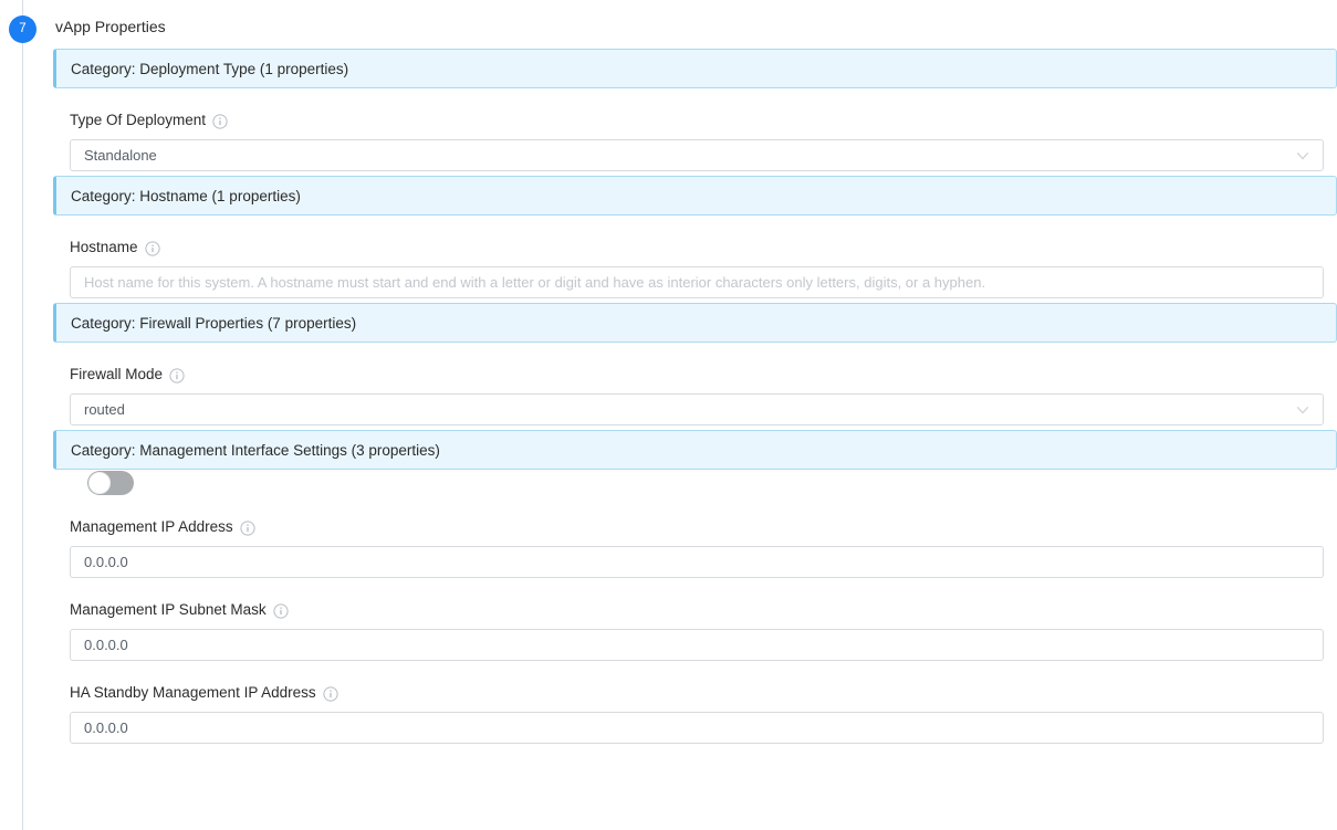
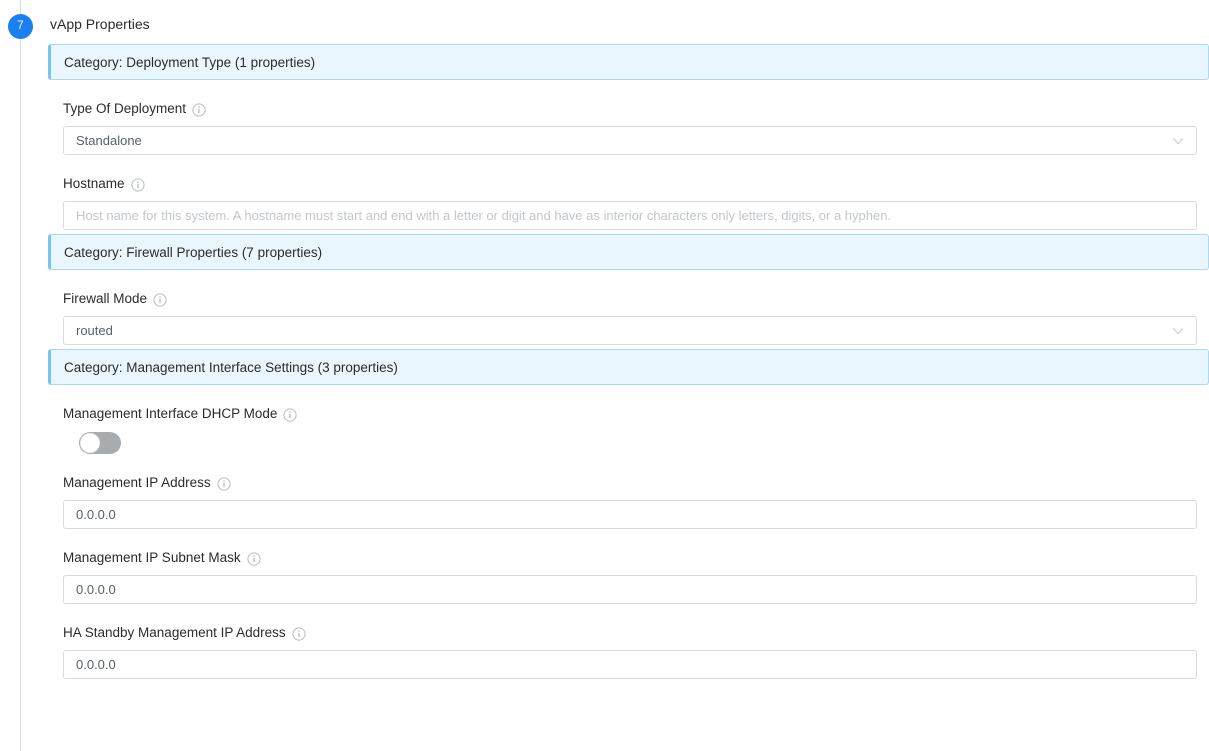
  7
  vApp Properties
  Category: Deployment Type (1 properties)
  Type Of Deployment
  Standalone
- Category: Hostname (1 properties)
  Hostname
  Host name for this system. A hostname must start and end with a letter or digit and have as interior characters only letters, digits, or a hyphen.
  Category: Firewall Properties (7 properties)
  Firewall Mode
  routed
  Category: Management Interface Settings (3 properties)
+ Management Interface DHCP Mode
  Management IP Address
  0.0.0.0
  Management IP Subnet Mask
  0.0.0.0
  HA Standby Management IP Address
  0.0.0.0
